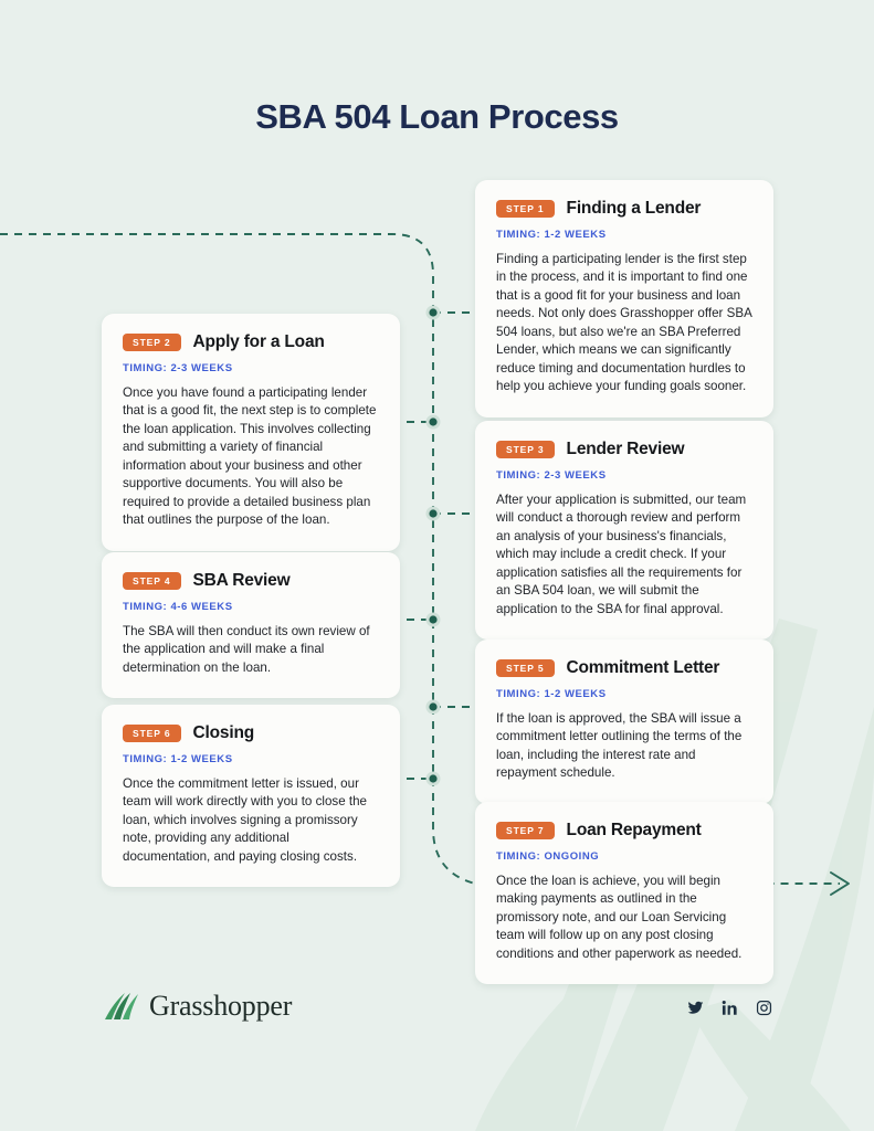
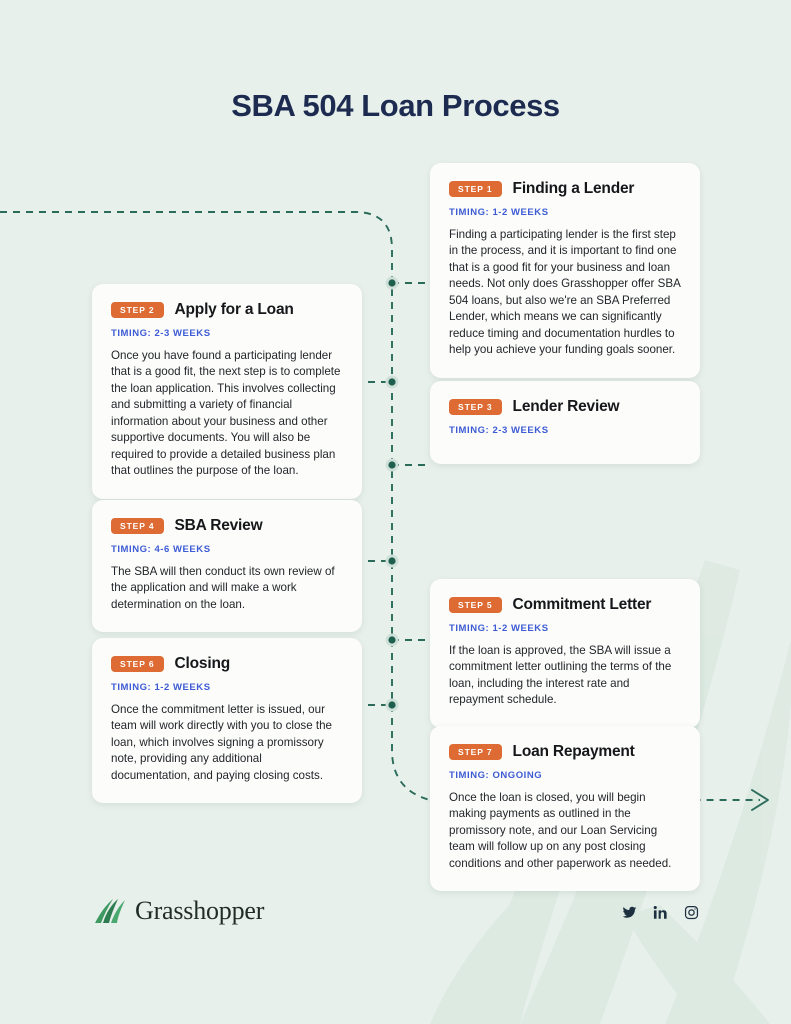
  SBA 504 Loan Process
  STEP 1
  Finding a Lender
  TIMING: 1-2 WEEKS
  Finding a participating lender is the first step in the process, and it is important to find one that is a good fit for your business and loan needs. Not only does Grasshopper offer SBA 504 loans, but also we're an SBA Preferred Lender, which means we can significantly reduce timing and documentation hurdles to help you achieve your funding goals sooner.
  STEP 2
  Apply for a Loan
  TIMING: 2-3 WEEKS
  Once you have found a participating lender that is a good fit, the next step is to complete the loan application. This involves collecting and submitting a variety of financial information about your business and other supportive documents. You will also be required to provide a detailed business plan that outlines the purpose of the loan.
  STEP 3
  Lender Review
  TIMING: 2-3 WEEKS
- After your application is submitted, our team will conduct a thorough review and perform an analysis of your business's financials, which may include a credit check. If your application satisfies all the requirements for an SBA 504 loan, we will submit the application to the SBA for final approval.
  STEP 4
  SBA Review
  TIMING: 4-6 WEEKS
- The SBA will then conduct its own review of the application and will make a final determination on the loan.
+ The SBA will then conduct its own review of the application and will make a work determination on the loan.
  STEP 5
  Commitment Letter
  TIMING: 1-2 WEEKS
  If the loan is approved, the SBA will issue a commitment letter outlining the terms of the loan, including the interest rate and repayment schedule.
  STEP 6
  Closing
  TIMING: 1-2 WEEKS
  Once the commitment letter is issued, our team will work directly with you to close the loan, which involves signing a promissory note, providing any additional documentation, and paying closing costs.
  STEP 7
  Loan Repayment
  TIMING: ONGOING
- Once the loan is achieve, you will begin making payments as outlined in the promissory note, and our Loan Servicing team will follow up on any post closing conditions and other paperwork as needed.
+ Once the loan is closed, you will begin making payments as outlined in the promissory note, and our Loan Servicing team will follow up on any post closing conditions and other paperwork as needed.
  Grasshopper
